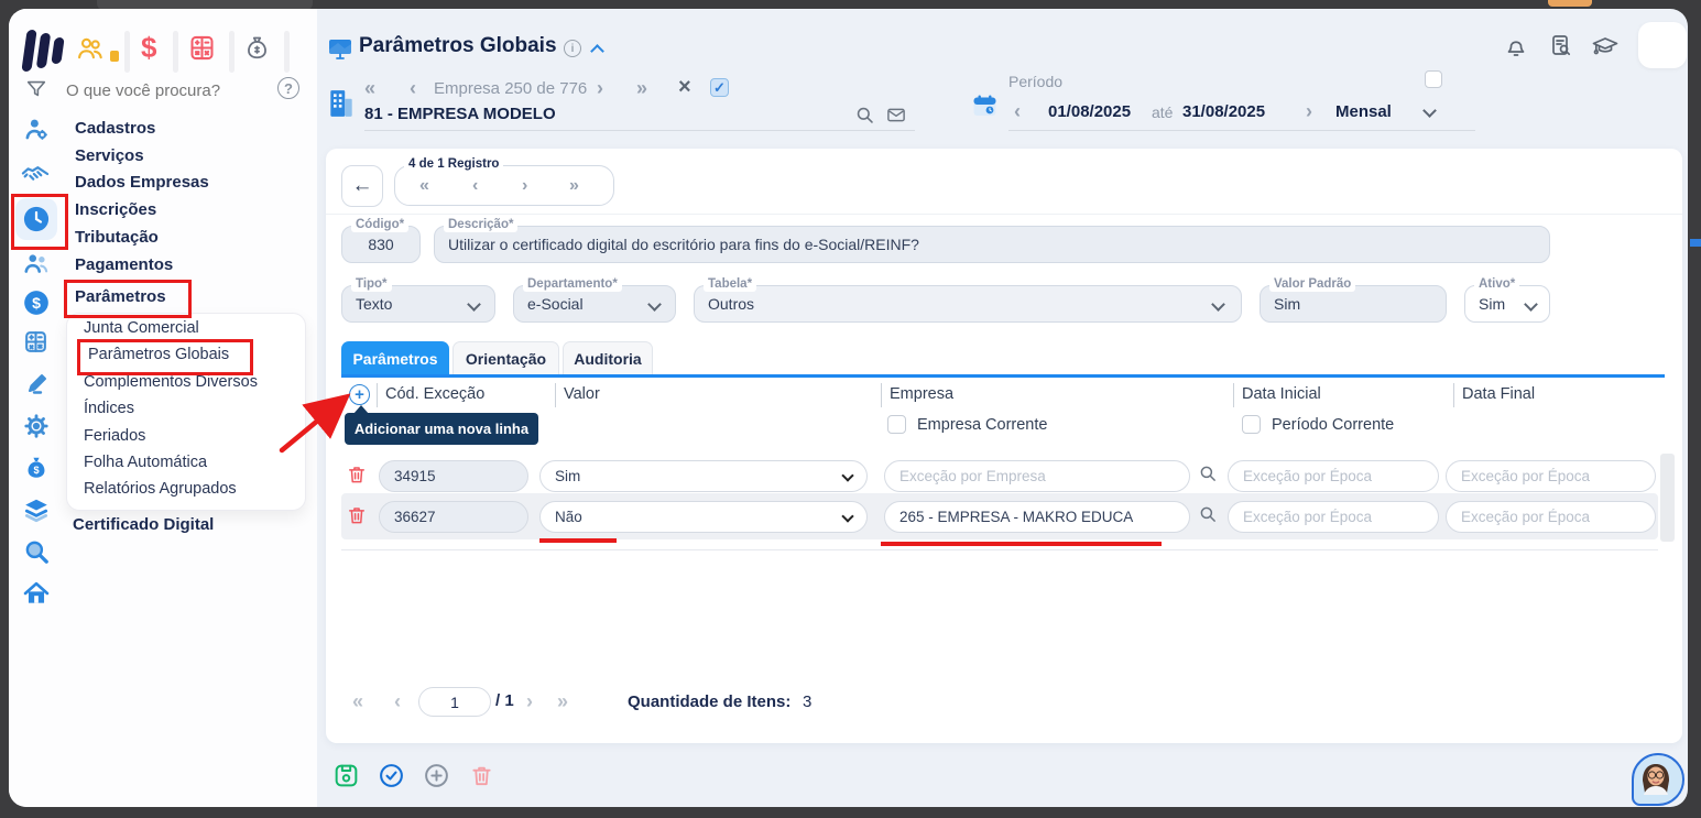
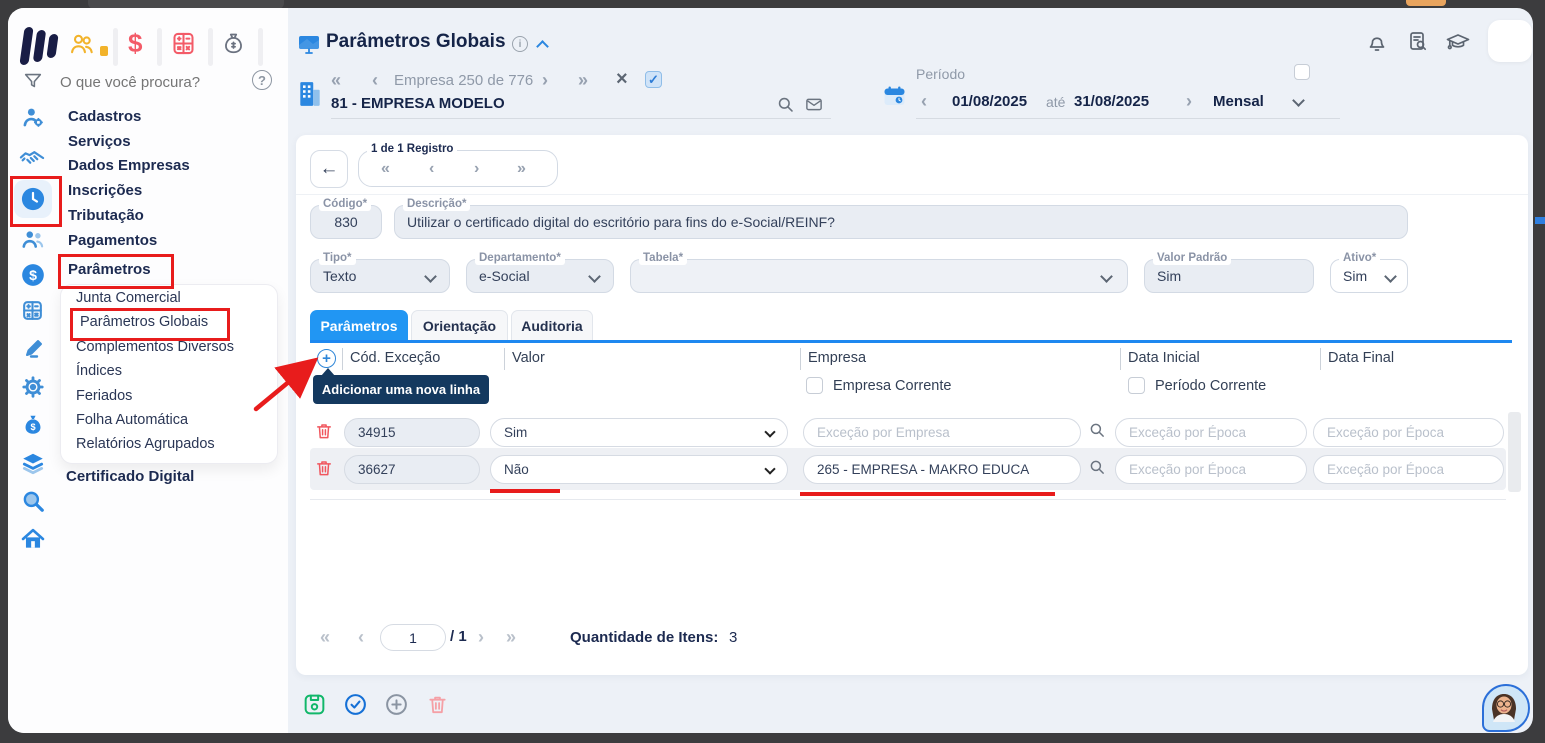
  $
  O que você procura?
  ?
  $
  $
  Cadastros
  Serviços
  Dados Empresas
  Inscrições
  Tributação
  Pagamentos
  Parâmetros
  Junta Comercial
  Parâmetros Globais
  Complementos Diversos
  Índices
  Feriados
  Folha Automática
  Relatórios Agrupados
  Certificado Digital
  Parâmetros Globais
  i
  «
  ‹
  Empresa 250 de 776
  ›
  »
  ×
  ✓
  81 - EMPRESA MODELO
  Período
  ‹
  01/08/2025
  até
  31/08/2025
  ›
  Mensal
  ←
- 4 de 1 Registro
+ 1 de 1 Registro
  «
  ‹
  ›
  »
  Código*
  830
  Descrição*
  Utilizar o certificado digital do escritório para fins do e-Social/REINF?
  Tipo*
  Texto
  Departamento*
  e-Social
  Tabela*
- Outros
  Valor Padrão
  Sim
  Ativo*
  Sim
  Parâmetros
  Orientação
  Auditoria
  +
  Cód. Exceção
  Valor
  Empresa
  Data Inicial
  Data Final
  Empresa Corrente
  Período Corrente
  Adicionar uma nova linha
  34915
  Sim
  Exceção por Empresa
  Exceção por Época
  Exceção por Época
  36627
  Não
  265 - EMPRESA - MAKRO EDUCA
  Exceção por Época
  Exceção por Época
  «
  ‹
  1
  / 1
  ›
  »
  Quantidade de Itens:
  3
